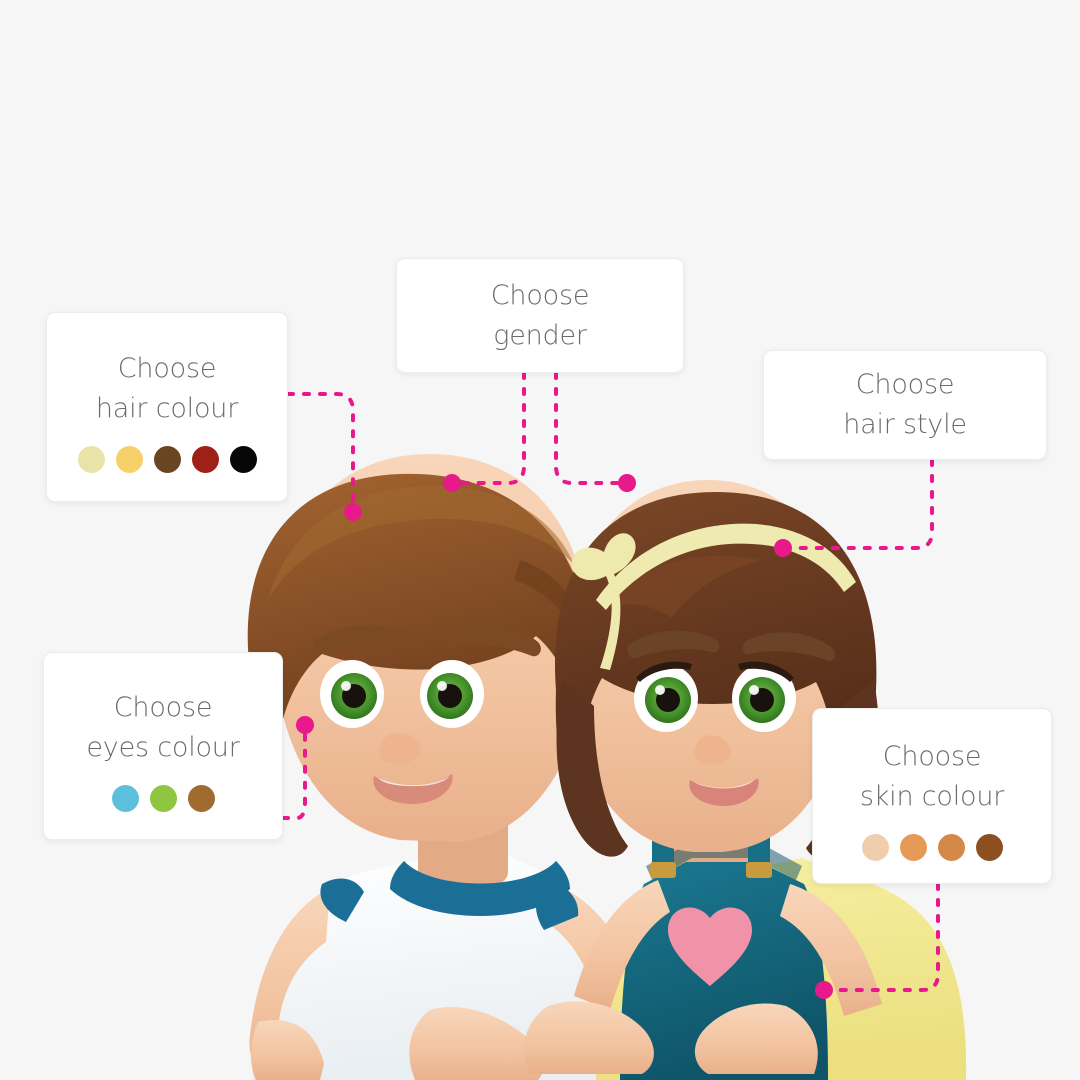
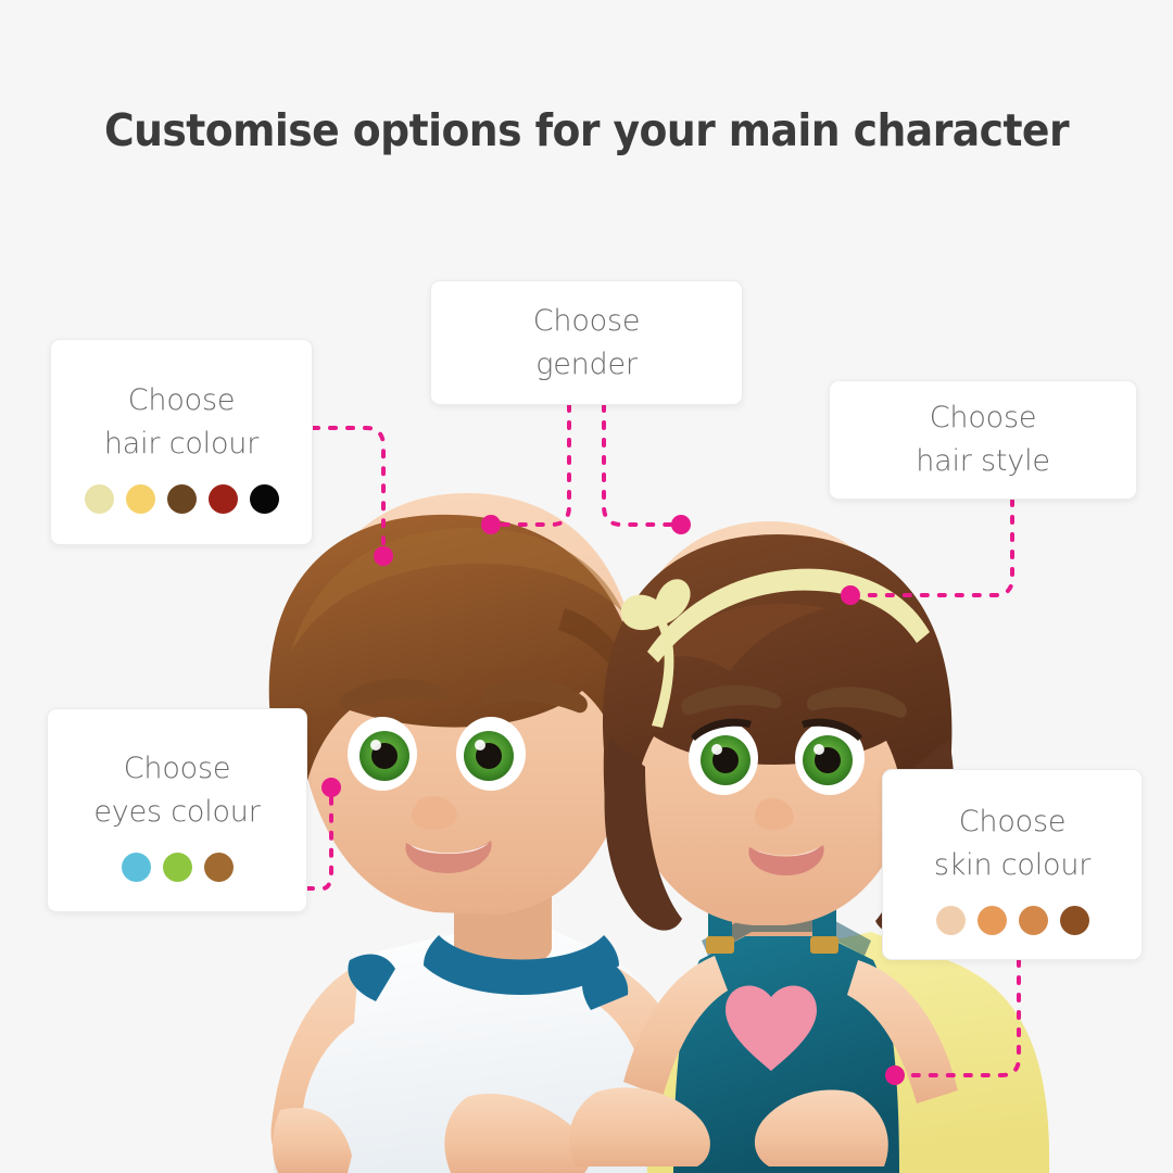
+ Customise options for your main character
  Choose
  hair colour
  Choose
  gender
  Choose
  hair style
  Choose
  eyes colour
  Choose
  skin colour
